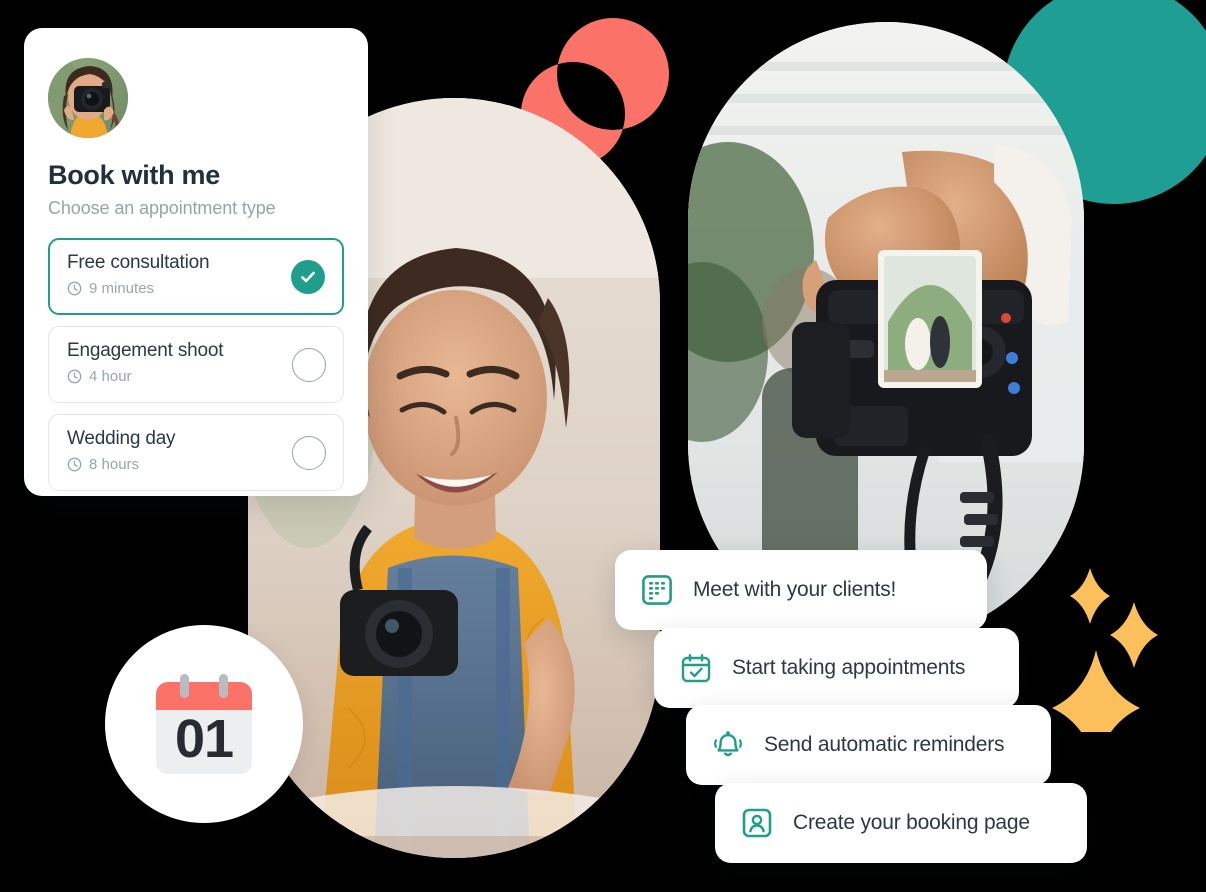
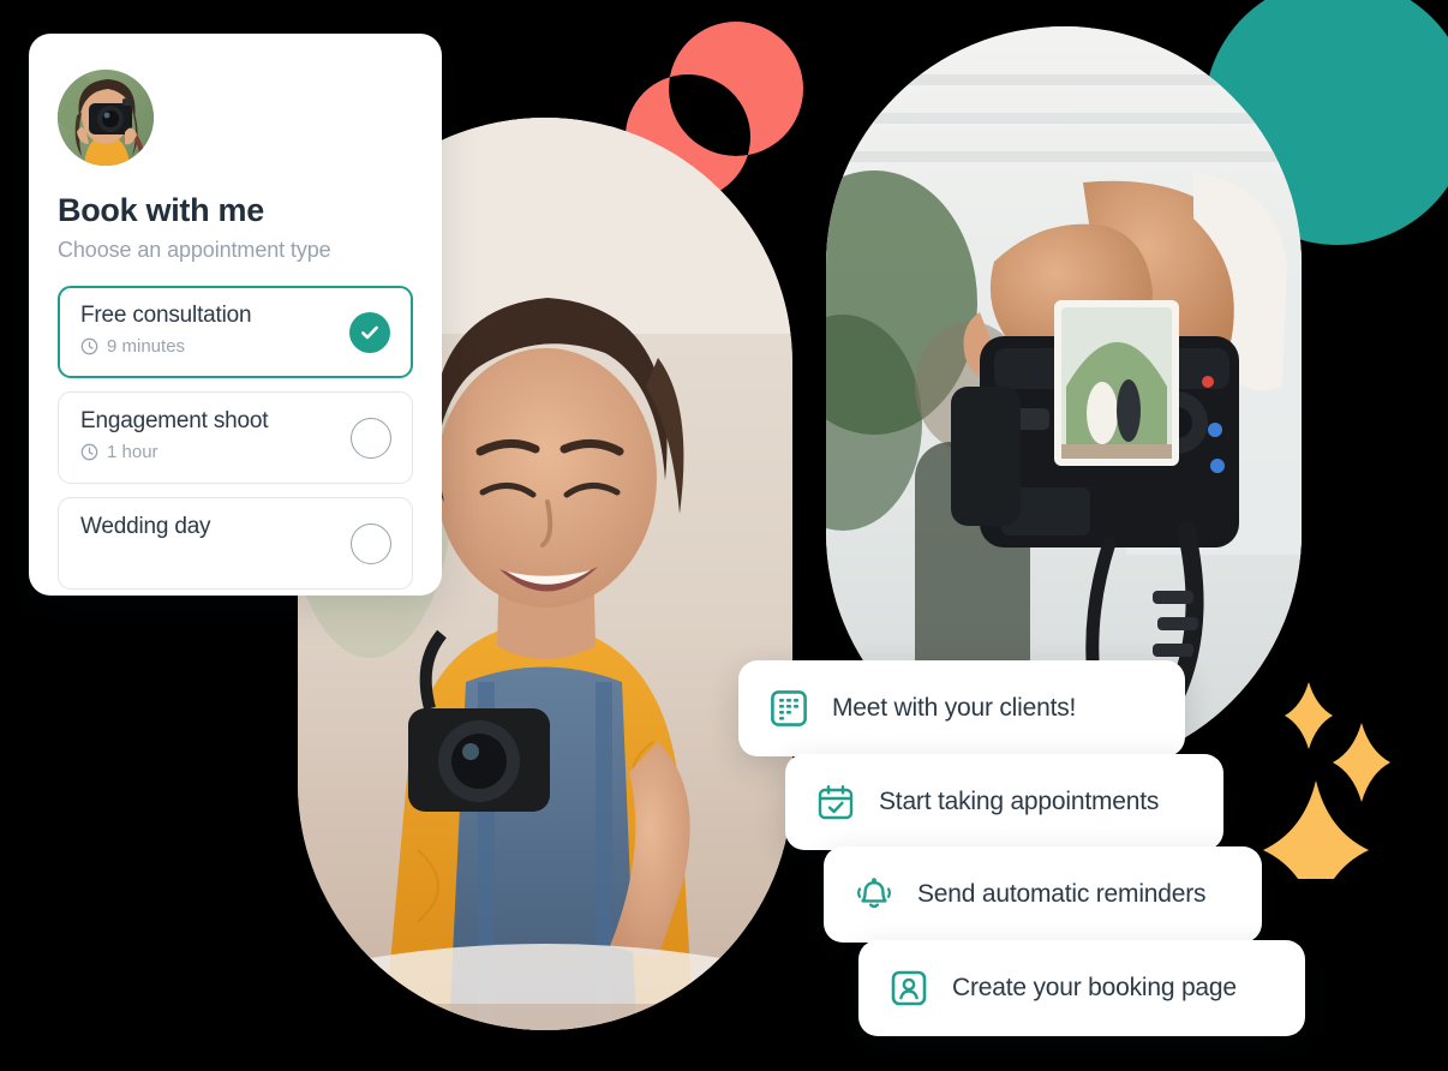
  Book with me
  Choose an appointment type
  Free consultation
  9 minutes
  Engagement shoot
- 4 hour
+ 1 hour
  Wedding day
- 8 hours
- 01
  Meet with your clients!
  Start taking appointments
  Send automatic reminders
  Create your booking page
